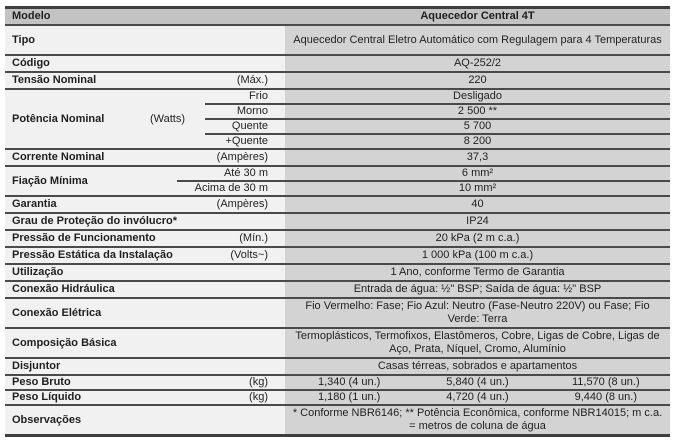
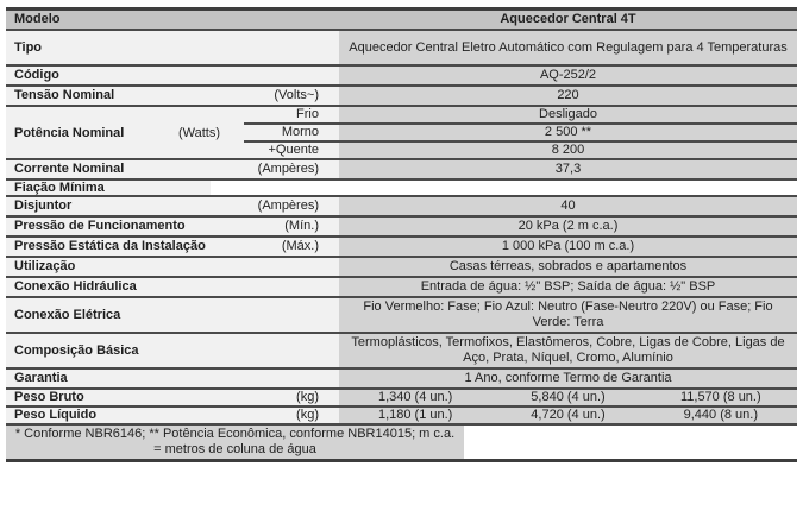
  Modelo
  Aquecedor Central 4T
  Tipo
  Aquecedor Central Eletro Automático com Regulagem para 4 Temperaturas
  Código
  AQ-252/2
  Tensão Nominal
- (Máx.)
+ (Volts~)
  220
  Potência Nominal
  (Watts)
  Frio
  Desligado
  Morno
  2 500 **
- Quente
- 5 700
  +Quente
  8 200
  Corrente Nominal
  (Ampères)
  37,3
  Fiação Mínima
- Até 30 m
- 6 mm²
- Acima de 30 m
- 10 mm²
- Garantia
+ Disjuntor
  (Ampères)
  40
- Grau de Proteção do invólucro*
- IP24
  Pressão de Funcionamento
  (Mín.)
  20 kPa (2 m c.a.)
  Pressão Estática da Instalação
- (Volts~)
+ (Máx.)
  1 000 kPa (100 m c.a.)
  Utilização
- 1 Ano, conforme Termo de Garantia
+ Casas térreas, sobrados e apartamentos
  Conexão Hidráulica
  Entrada de água: ½" BSP; Saída de água: ½" BSP
  Conexão Elétrica
  Fio Vermelho: Fase; Fio Azul: Neutro (Fase-Neutro 220V) ou Fase; Fio Verde: Terra
  Composição Básica
  Termoplásticos, Termofixos, Elastômeros, Cobre, Ligas de Cobre, Ligas de Aço, Prata, Níquel, Cromo, Alumínio
- Disjuntor
+ Garantia
- Casas térreas, sobrados e apartamentos
+ 1 Ano, conforme Termo de Garantia
  Peso Bruto
  (kg)
  1,340 (4 un.)
  5,840 (4 un.)
  11,570 (8 un.)
  Peso Líquido
  (kg)
  1,180 (1 un.)
  4,720 (4 un.)
  9,440 (8 un.)
- Observações
  * Conforme NBR6146; ** Potência Econômica, conforme NBR14015; m c.a. = metros de coluna de água
